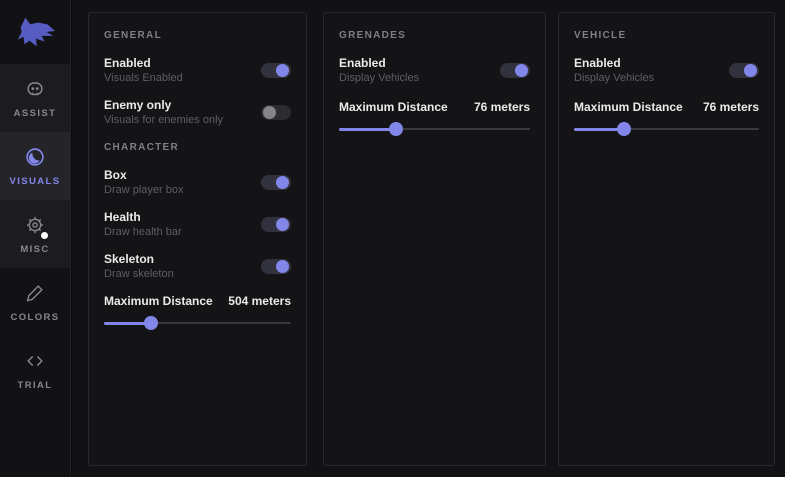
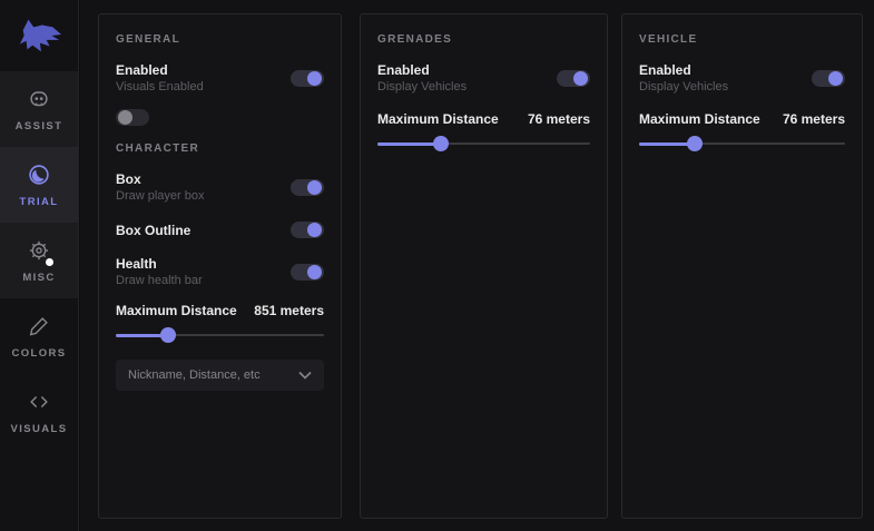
  ASSIST
- VISUALS
+ TRIAL
  MISC
  COLORS
- TRIAL
+ VISUALS
  GENERAL
  Enabled
  Visuals Enabled
- Enemy only
- Visuals for enemies only
  CHARACTER
  Box
  Draw player box
+ Box Outline
  Health
  Draw health bar
- Skeleton
- Draw skeleton
  Maximum Distance
- 504 meters
+ 851 meters
+ Nickname, Distance, etc
  GRENADES
  Enabled
  Display Vehicles
  Maximum Distance
  76 meters
  VEHICLE
  Enabled
  Display Vehicles
  Maximum Distance
  76 meters
